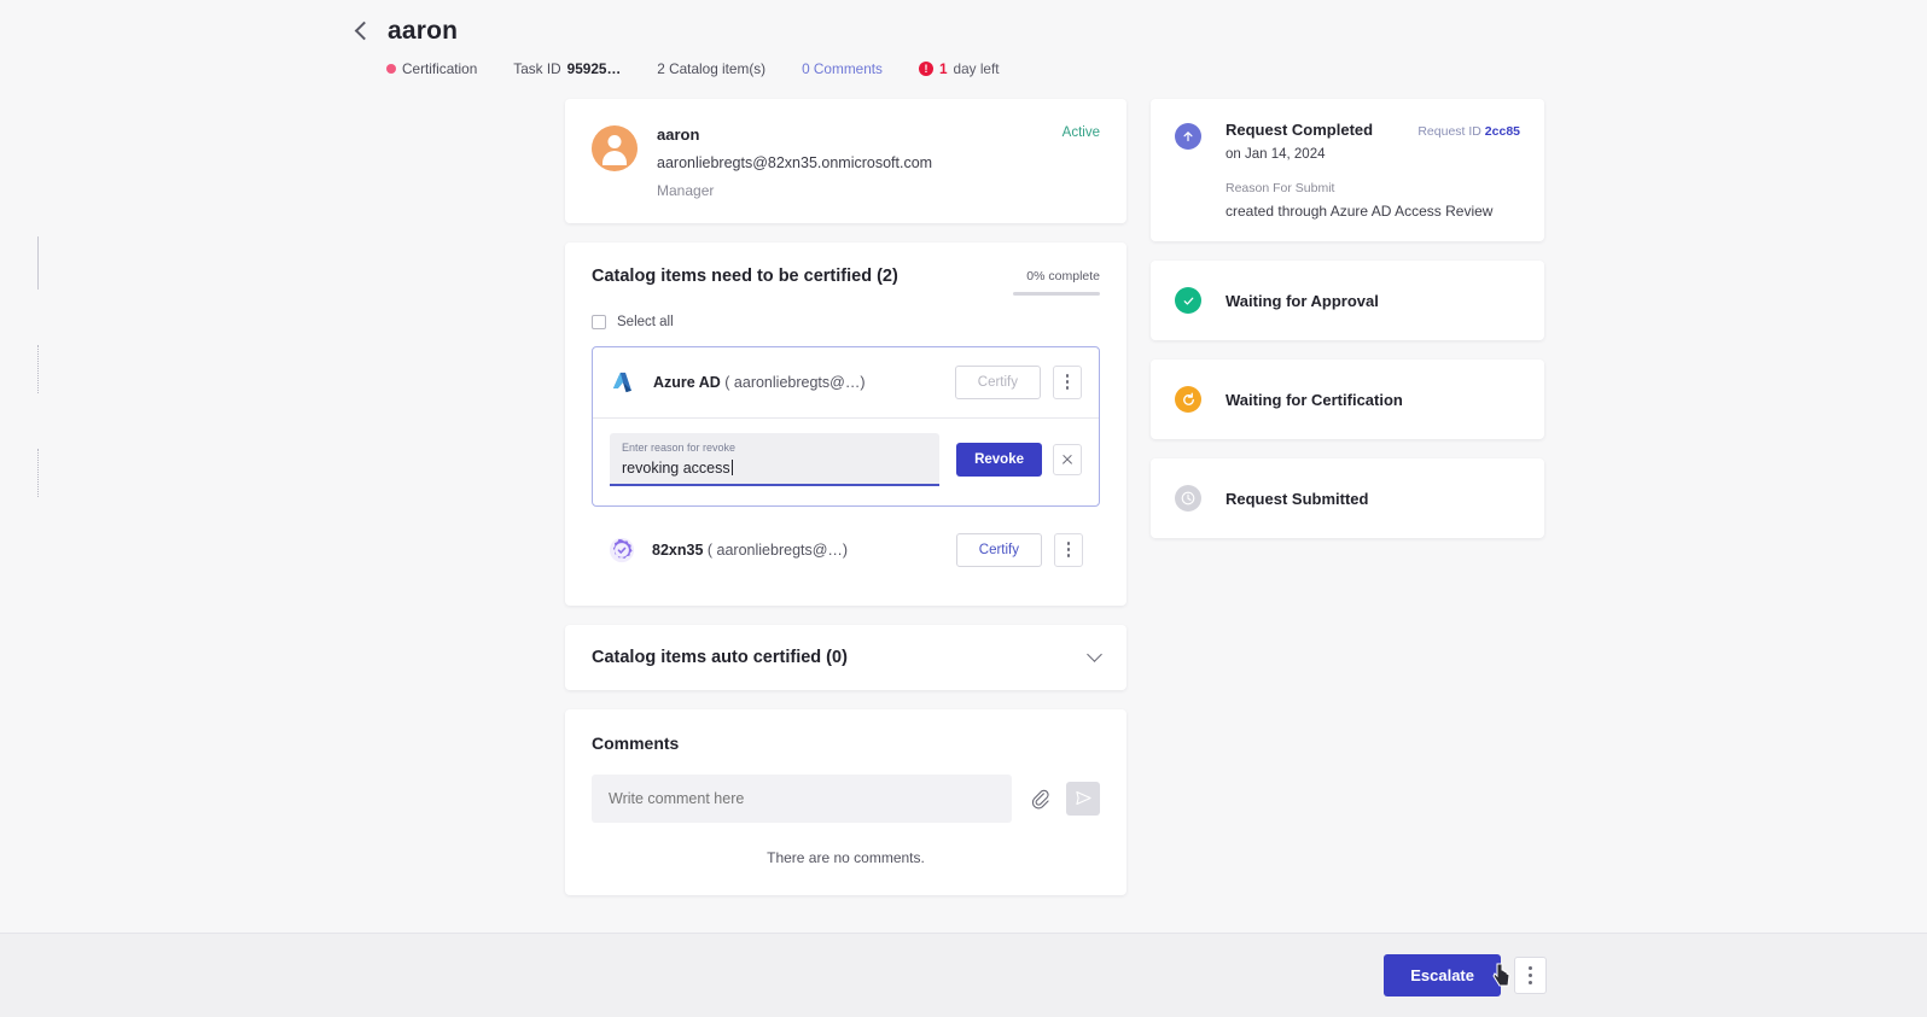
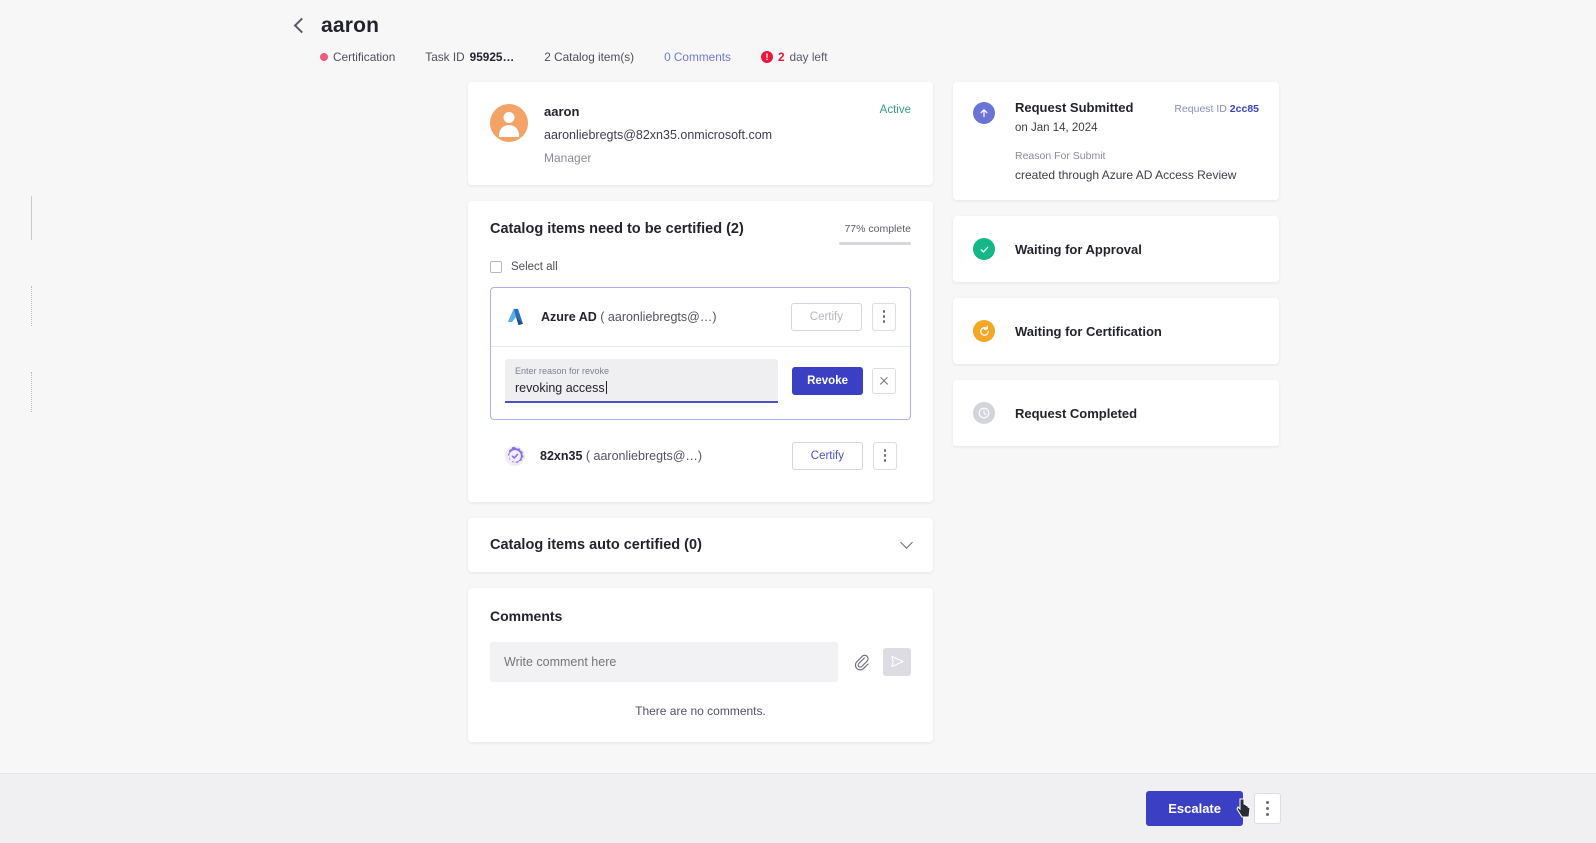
  aaron
  Certification
  Task ID
  95925…
  2 Catalog item(s)
  0 Comments
  !
- 1
+ 2
  day left
  aaron
  aaronliebregts@82xn35.onmicrosoft.com
  Manager
  Active
  Catalog items need to be certified (2)
- 0% complete
+ 77% complete
  Select all
  Azure AD ( aaronliebregts@…)
  Certify
  Enter reason for revoke
  revoking access
  Revoke
  82xn35 ( aaronliebregts@…)
  Certify
  Catalog items auto certified (0)
  Comments
  Write comment here
  There are no comments.
- Request Completed
+ Request Submitted
  Request ID 2cc85
  on Jan 14, 2024
  Reason For Submit
  created through Azure AD Access Review
  Waiting for Approval
  Waiting for Certification
- Request Submitted
+ Request Completed
  Escalate
